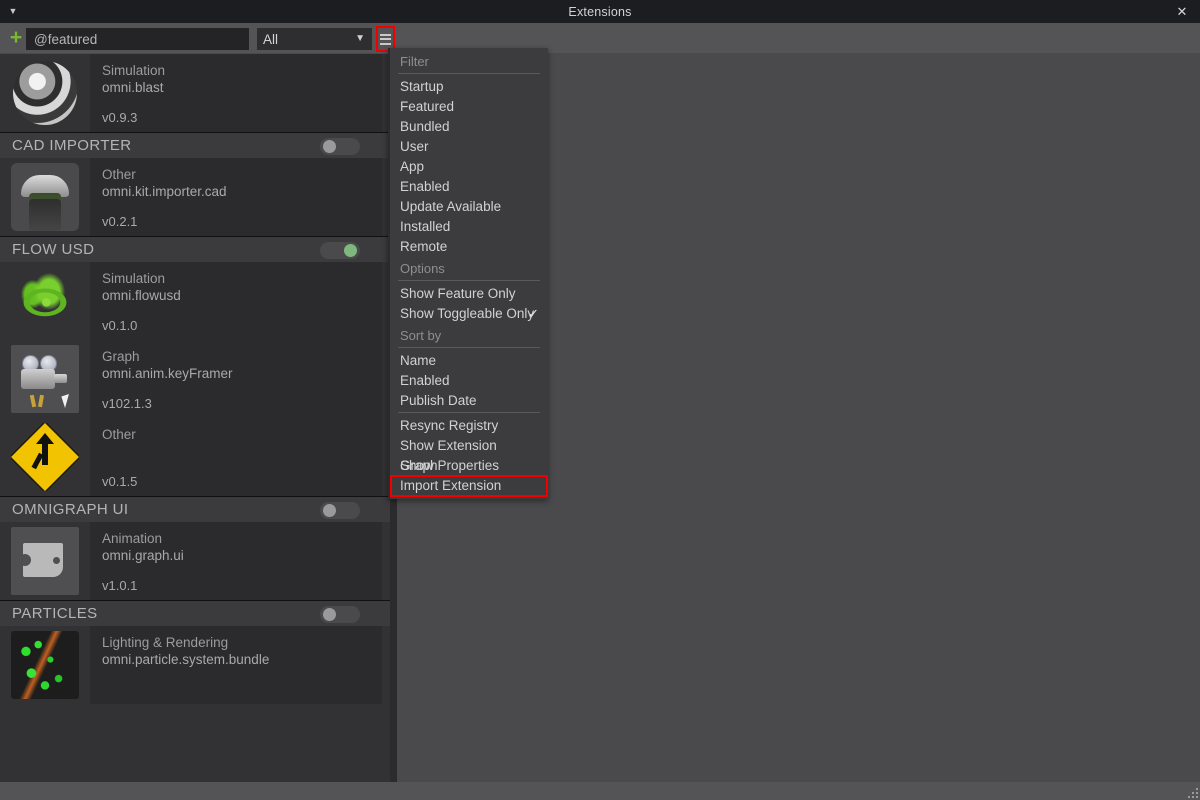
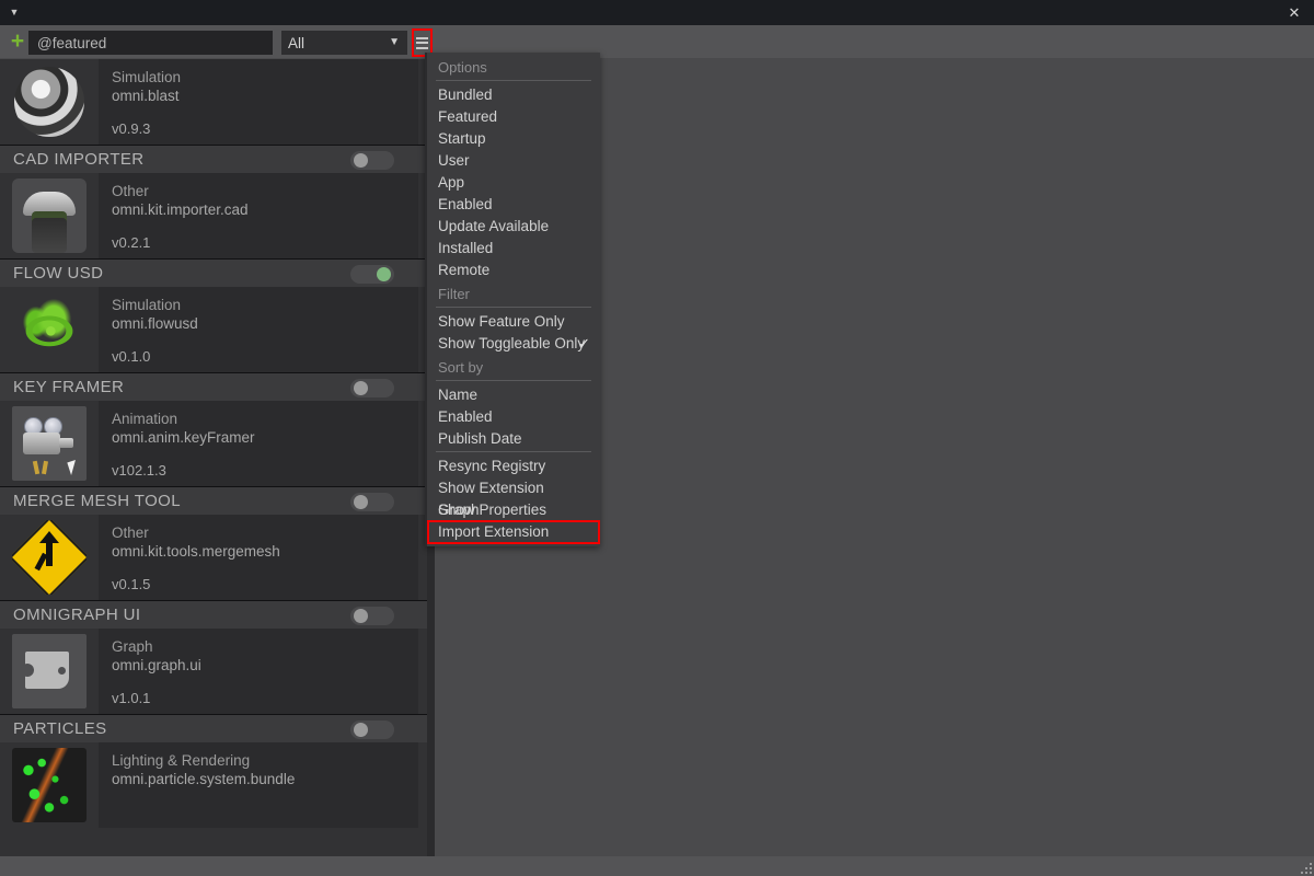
  ▼
- Extensions
  ✕
  +
  @featured
  All
  ▼
  Simulation
  omni.blast
  v0.9.3
  CAD IMPORTER
  Other
  omni.kit.importer.cad
  v0.2.1
  FLOW USD
  Simulation
  omni.flowusd
  v0.1.0
+ KEY FRAMER
- Graph
+ Animation
  omni.anim.keyFramer
  v102.1.3
+ MERGE MESH TOOL
  Other
+ omni.kit.tools.mergemesh
  v0.1.5
  OMNIGRAPH UI
- Animation
+ Graph
  omni.graph.ui
  v1.0.1
  PARTICLES
  Lighting & Rendering
  omni.particle.system.bundle
- Filter
+ Options
- Startup
+ Bundled
  Featured
- Bundled
+ Startup
  User
  App
  Enabled
  Update Available
  Installed
  Remote
- Options
+ Filter
  Show Feature Only
  Show Toggleable Only
  ✓
  Sort by
  Name
  Enabled
  Publish Date
  Resync Registry
  Show Extension Graph
  Show Properties
  Import Extension
